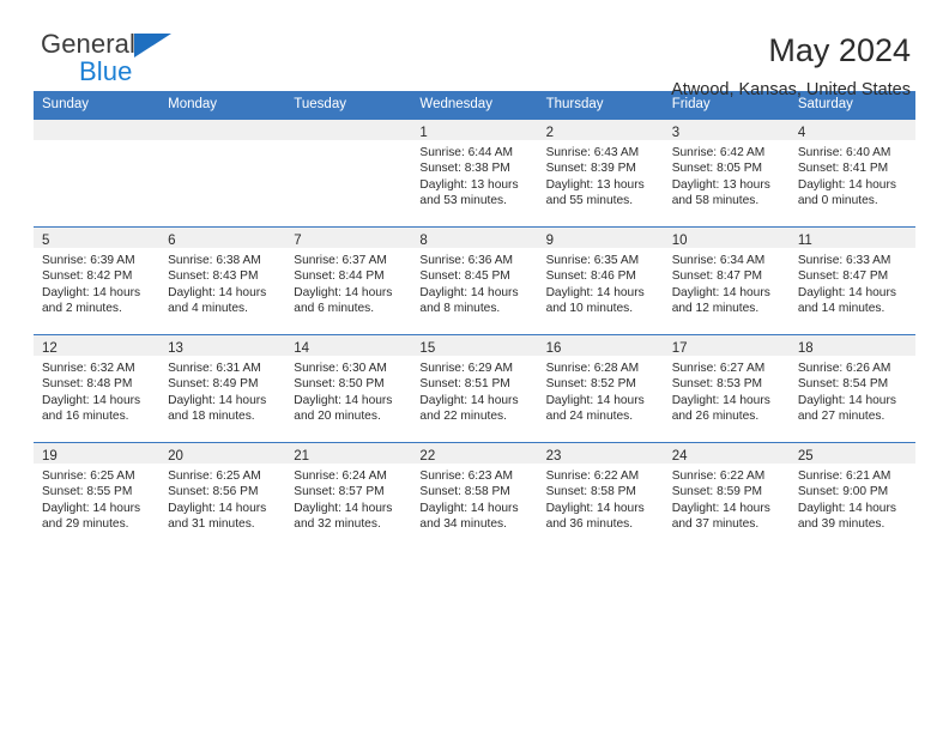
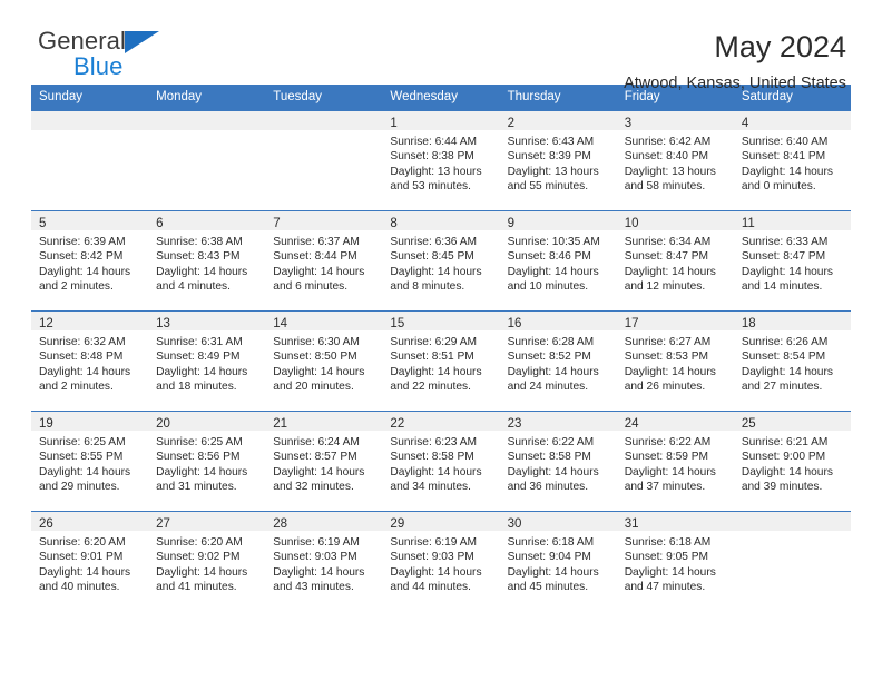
  General
  Blue
  May 2024
  Atwood, Kansas, United States
  Sunday	Monday	Tuesday	Wednesday	Thursday	Friday	Saturday
- 			1Sunrise: 6:44 AMSunset: 8:38 PMDaylight: 13 hours and 53 minutes.	2Sunrise: 6:43 AMSunset: 8:39 PMDaylight: 13 hours and 55 minutes.	3Sunrise: 6:42 AMSunset: 8:05 PMDaylight: 13 hours and 58 minutes.	4Sunrise: 6:40 AMSunset: 8:41 PMDaylight: 14 hours and 0 minutes.
+ 			1Sunrise: 6:44 AMSunset: 8:38 PMDaylight: 13 hours and 53 minutes.	2Sunrise: 6:43 AMSunset: 8:39 PMDaylight: 13 hours and 55 minutes.	3Sunrise: 6:42 AMSunset: 8:40 PMDaylight: 13 hours and 58 minutes.	4Sunrise: 6:40 AMSunset: 8:41 PMDaylight: 14 hours and 0 minutes.
- 5Sunrise: 6:39 AMSunset: 8:42 PMDaylight: 14 hours and 2 minutes.	6Sunrise: 6:38 AMSunset: 8:43 PMDaylight: 14 hours and 4 minutes.	7Sunrise: 6:37 AMSunset: 8:44 PMDaylight: 14 hours and 6 minutes.	8Sunrise: 6:36 AMSunset: 8:45 PMDaylight: 14 hours and 8 minutes.	9Sunrise: 6:35 AMSunset: 8:46 PMDaylight: 14 hours and 10 minutes.	10Sunrise: 6:34 AMSunset: 8:47 PMDaylight: 14 hours and 12 minutes.	11Sunrise: 6:33 AMSunset: 8:47 PMDaylight: 14 hours and 14 minutes.
+ 5Sunrise: 6:39 AMSunset: 8:42 PMDaylight: 14 hours and 2 minutes.	6Sunrise: 6:38 AMSunset: 8:43 PMDaylight: 14 hours and 4 minutes.	7Sunrise: 6:37 AMSunset: 8:44 PMDaylight: 14 hours and 6 minutes.	8Sunrise: 6:36 AMSunset: 8:45 PMDaylight: 14 hours and 8 minutes.	9Sunrise: 10:35 AMSunset: 8:46 PMDaylight: 14 hours and 10 minutes.	10Sunrise: 6:34 AMSunset: 8:47 PMDaylight: 14 hours and 12 minutes.	11Sunrise: 6:33 AMSunset: 8:47 PMDaylight: 14 hours and 14 minutes.
- 12Sunrise: 6:32 AMSunset: 8:48 PMDaylight: 14 hours and 16 minutes.	13Sunrise: 6:31 AMSunset: 8:49 PMDaylight: 14 hours and 18 minutes.	14Sunrise: 6:30 AMSunset: 8:50 PMDaylight: 14 hours and 20 minutes.	15Sunrise: 6:29 AMSunset: 8:51 PMDaylight: 14 hours and 22 minutes.	16Sunrise: 6:28 AMSunset: 8:52 PMDaylight: 14 hours and 24 minutes.	17Sunrise: 6:27 AMSunset: 8:53 PMDaylight: 14 hours and 26 minutes.	18Sunrise: 6:26 AMSunset: 8:54 PMDaylight: 14 hours and 27 minutes.
+ 12Sunrise: 6:32 AMSunset: 8:48 PMDaylight: 14 hours and 2 minutes.	13Sunrise: 6:31 AMSunset: 8:49 PMDaylight: 14 hours and 18 minutes.	14Sunrise: 6:30 AMSunset: 8:50 PMDaylight: 14 hours and 20 minutes.	15Sunrise: 6:29 AMSunset: 8:51 PMDaylight: 14 hours and 22 minutes.	16Sunrise: 6:28 AMSunset: 8:52 PMDaylight: 14 hours and 24 minutes.	17Sunrise: 6:27 AMSunset: 8:53 PMDaylight: 14 hours and 26 minutes.	18Sunrise: 6:26 AMSunset: 8:54 PMDaylight: 14 hours and 27 minutes.
  19Sunrise: 6:25 AMSunset: 8:55 PMDaylight: 14 hours and 29 minutes.	20Sunrise: 6:25 AMSunset: 8:56 PMDaylight: 14 hours and 31 minutes.	21Sunrise: 6:24 AMSunset: 8:57 PMDaylight: 14 hours and 32 minutes.	22Sunrise: 6:23 AMSunset: 8:58 PMDaylight: 14 hours and 34 minutes.	23Sunrise: 6:22 AMSunset: 8:58 PMDaylight: 14 hours and 36 minutes.	24Sunrise: 6:22 AMSunset: 8:59 PMDaylight: 14 hours and 37 minutes.	25Sunrise: 6:21 AMSunset: 9:00 PMDaylight: 14 hours and 39 minutes.
+ 26Sunrise: 6:20 AMSunset: 9:01 PMDaylight: 14 hours and 40 minutes.	27Sunrise: 6:20 AMSunset: 9:02 PMDaylight: 14 hours and 41 minutes.	28Sunrise: 6:19 AMSunset: 9:03 PMDaylight: 14 hours and 43 minutes.	29Sunrise: 6:19 AMSunset: 9:03 PMDaylight: 14 hours and 44 minutes.	30Sunrise: 6:18 AMSunset: 9:04 PMDaylight: 14 hours and 45 minutes.	31Sunrise: 6:18 AMSunset: 9:05 PMDaylight: 14 hours and 47 minutes.
